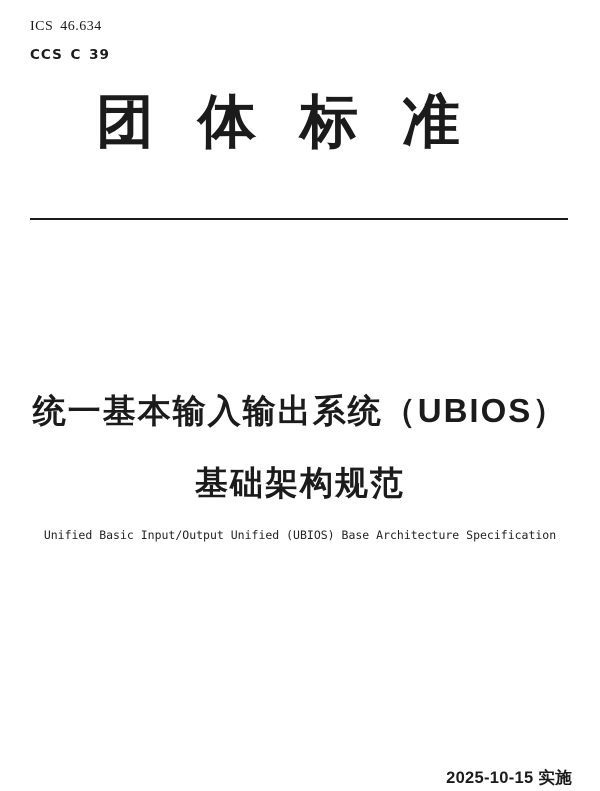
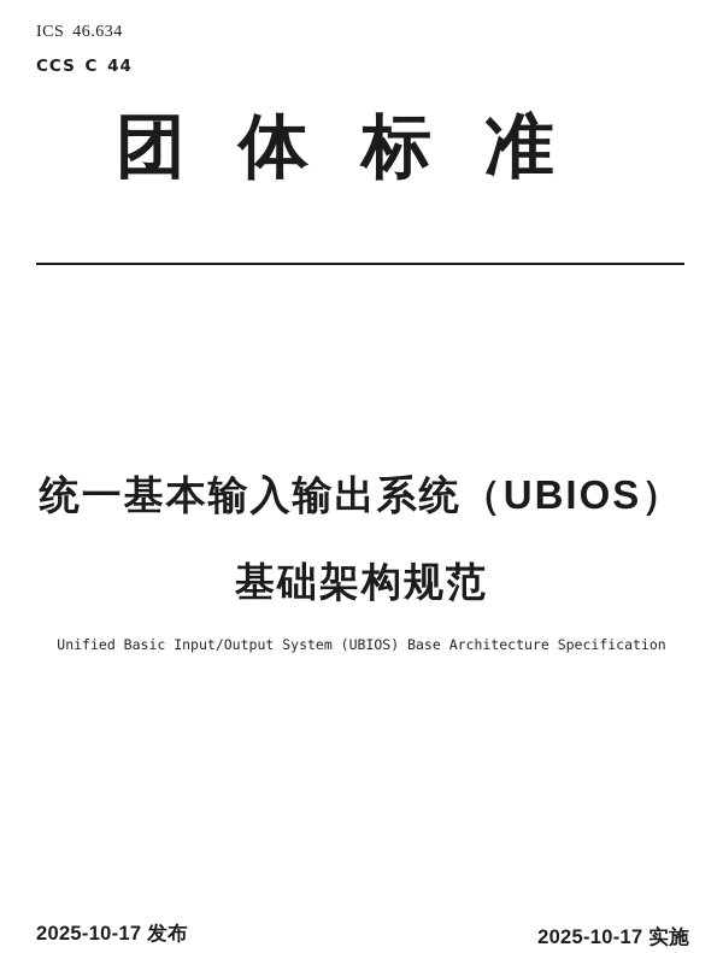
  ICS 46.634
- CCS C 39
+ CCS C 44
  团体标准
  统一基本输入输出系统（UBIOS）
  基础架构规范
- Unified Basic Input/Output Unified (UBIOS) Base Architecture Specification
+ Unified Basic Input/Output System (UBIOS) Base Architecture Specification
+ 2025-10-17 发布
- 2025-10-15 实施
+ 2025-10-17 实施
